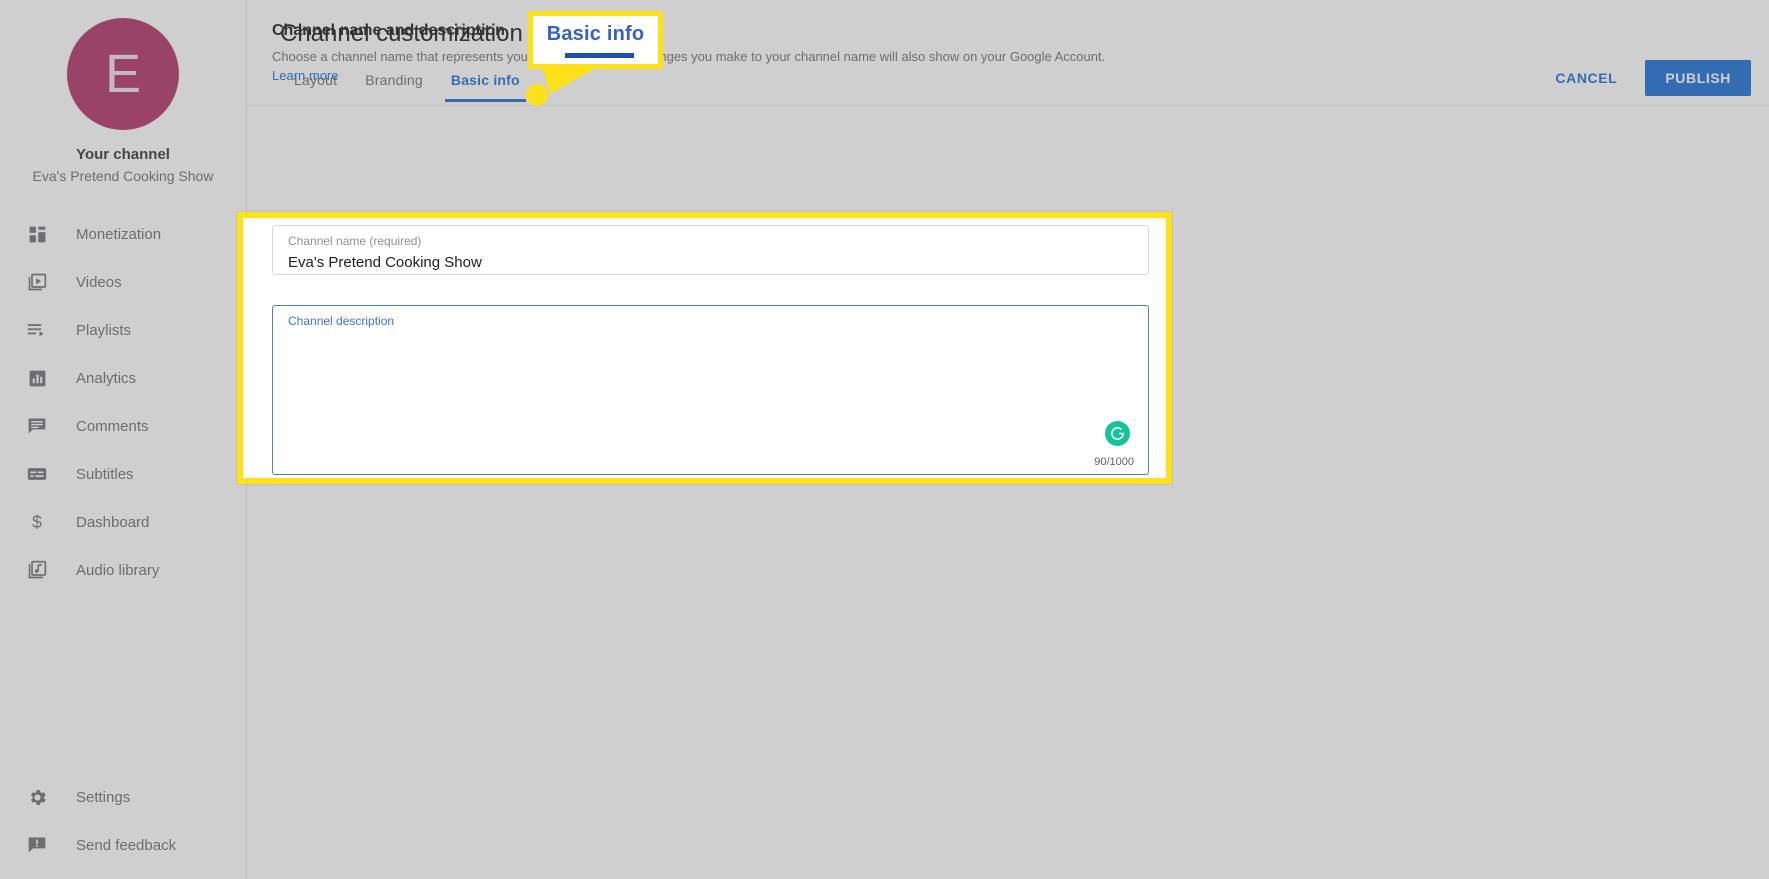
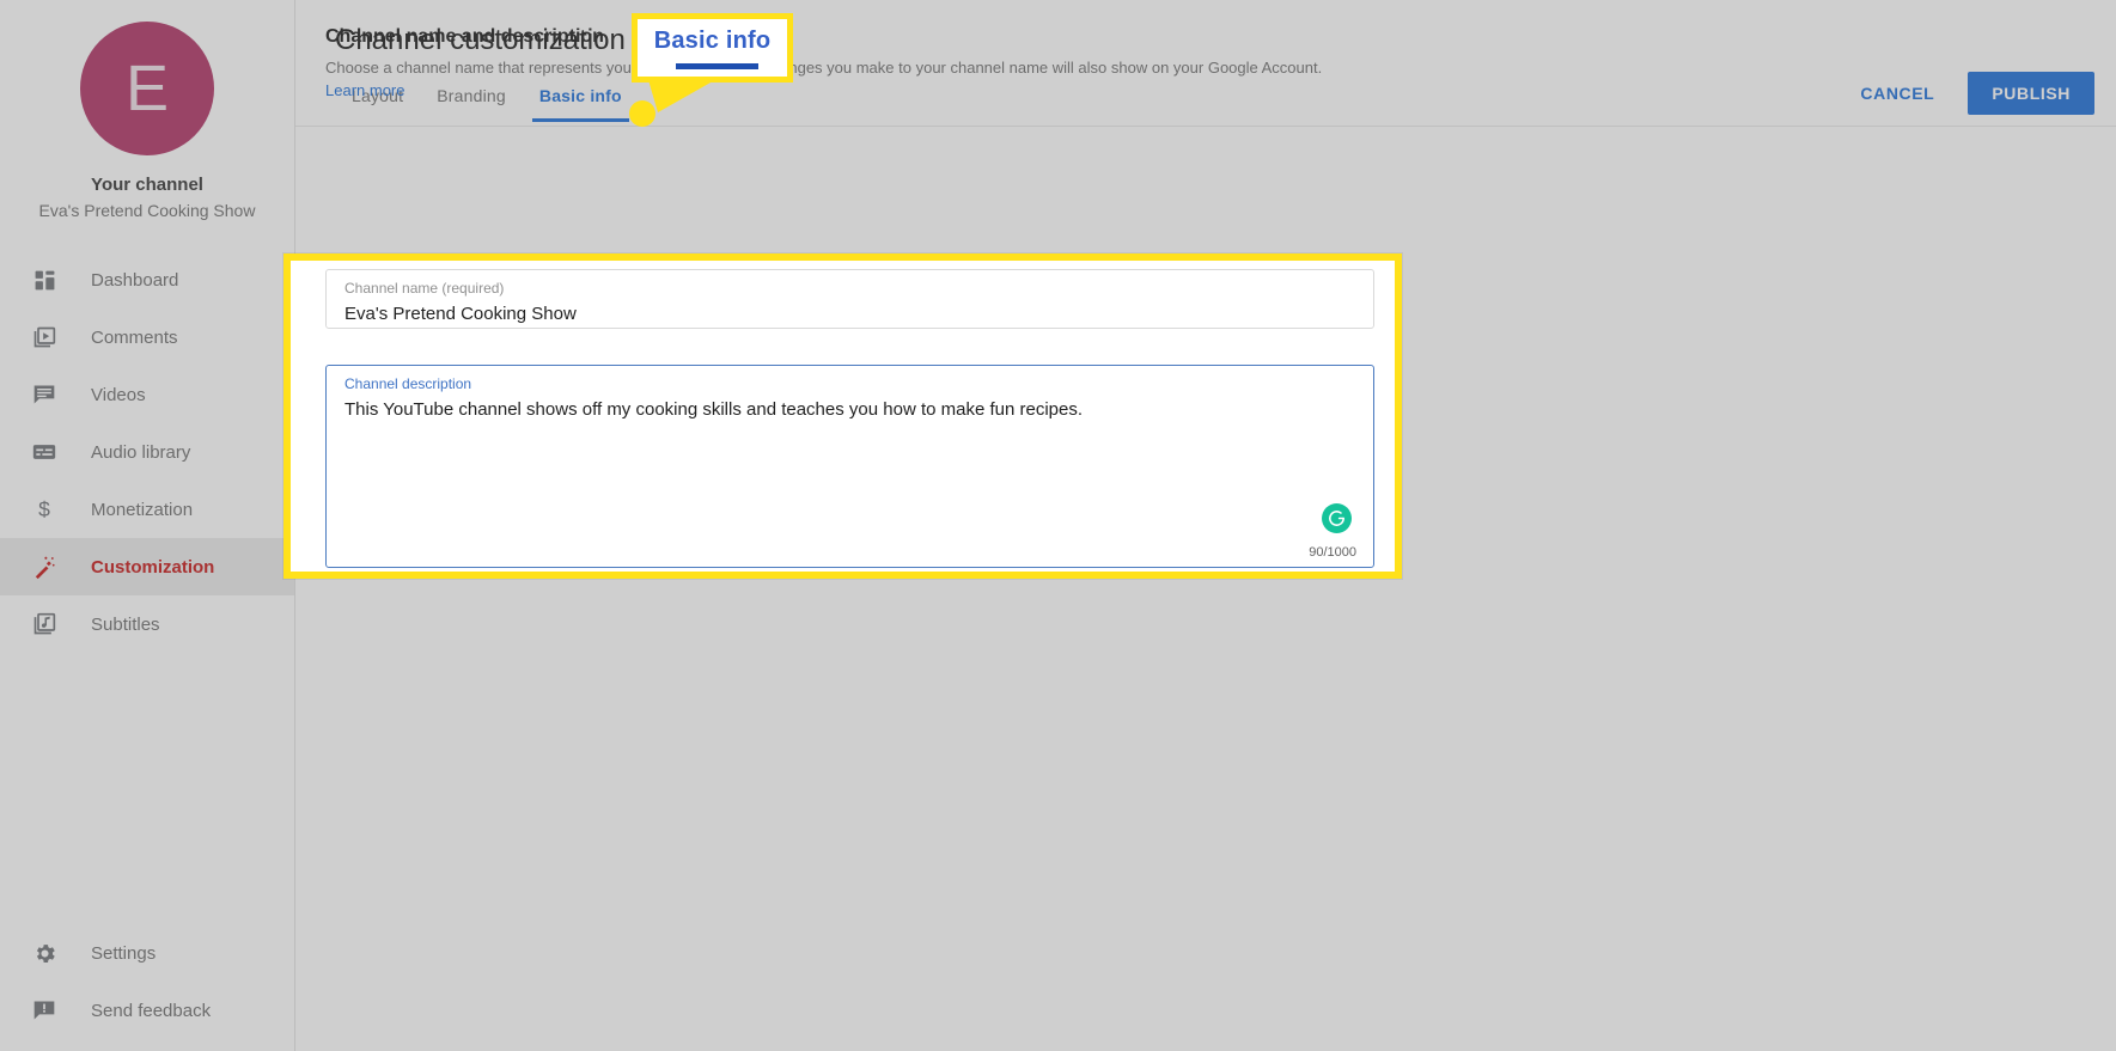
  E
  Your channel
  Eva's Pretend Cooking Show
- Monetization
+ Dashboard
- Videos
+ Comments
- Playlists
- Analytics
- Comments
+ Videos
- Subtitles
+ Audio library
  $
- Dashboard
+ Monetization
+ Customization
- Audio library
+ Subtitles
  Settings
  Send feedback
  Channel customization
  Layout
  Branding
  Basic info
  CANCEL
  PUBLISH
  Channel name and description
  Choose a channel name that represents youges you make to your channel name will also show on your Google Account.
  Learn more
  Channel name (required)
  Eva's Pretend Cooking Show
  Channel description
+ This YouTube channel shows off my cooking skills and teaches you how to make fun recipes.
  90/1000
  Basic info
